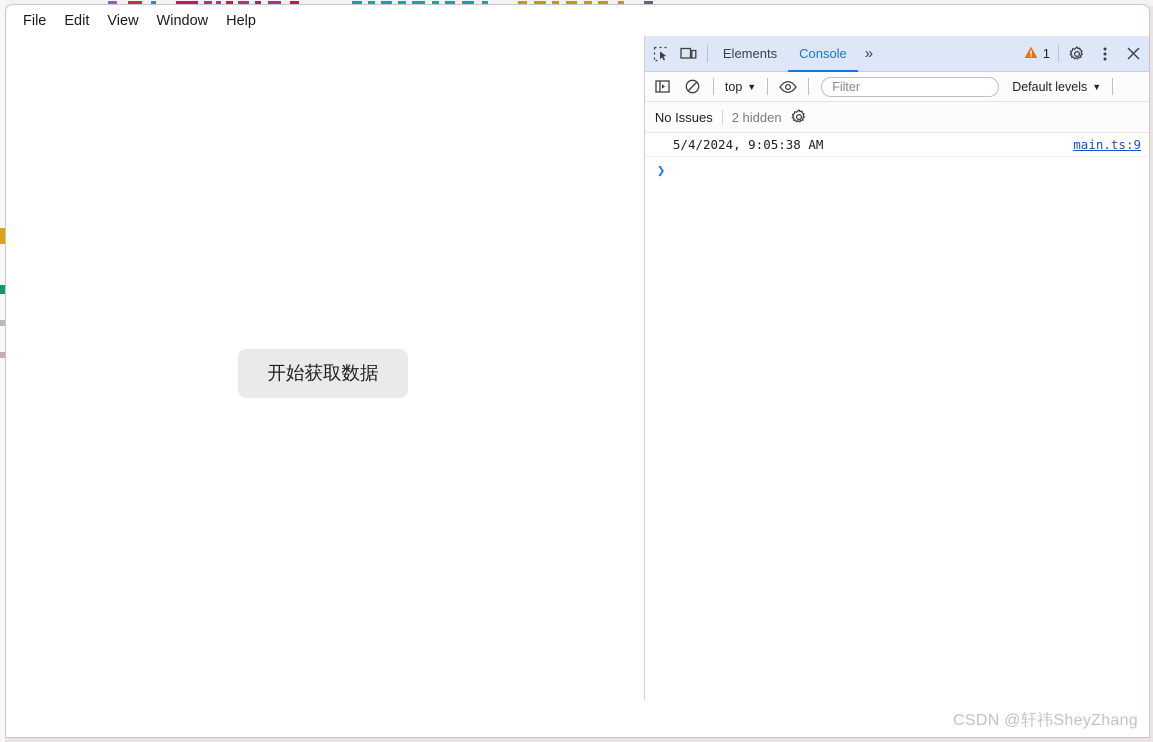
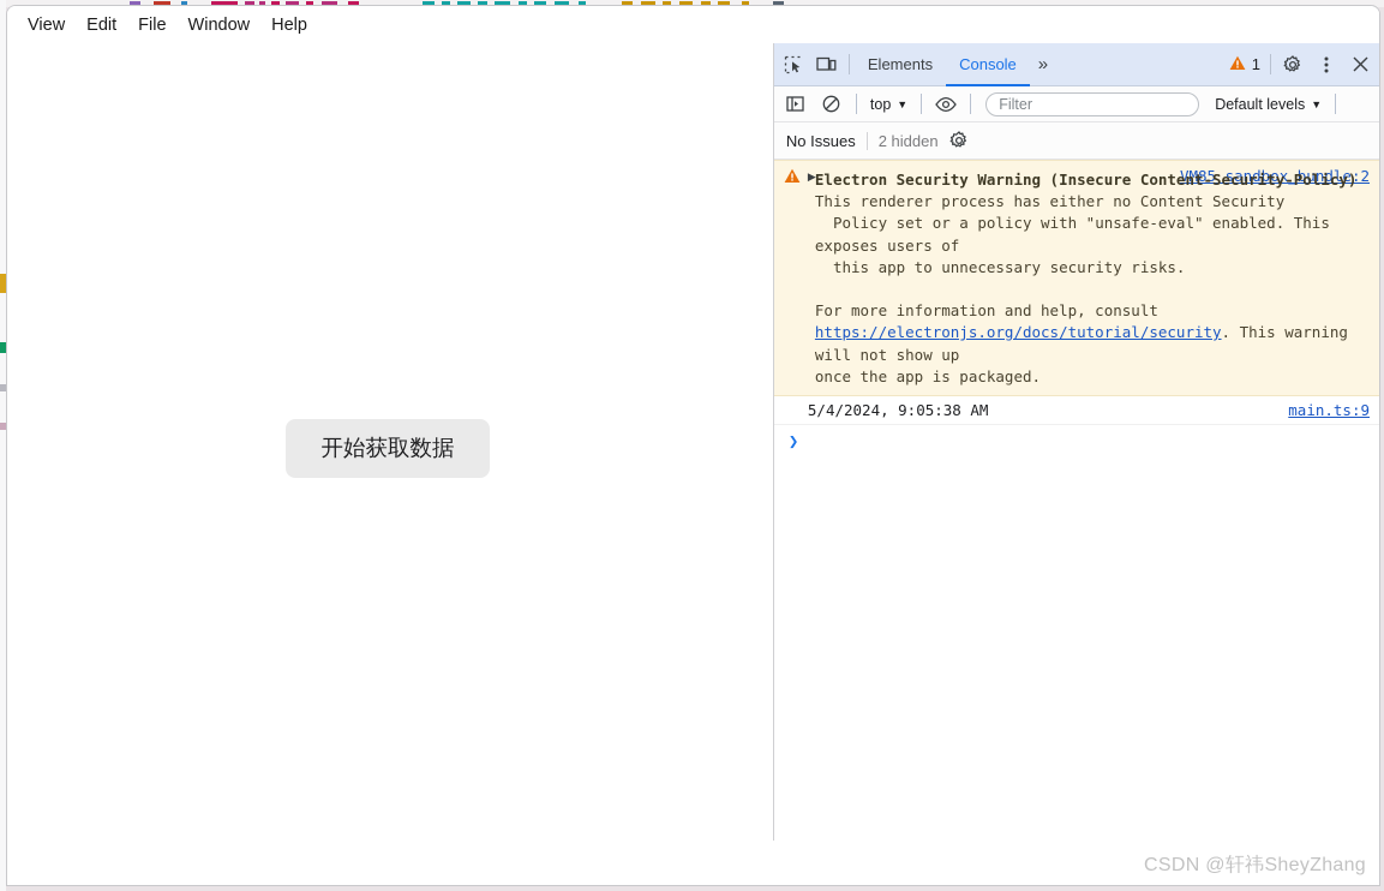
- File
+ View
  Edit
- View
+ File
  Window
  Help
  开始获取数据
  Elements
  Console
  »
  1
  top
  ▼
  Filter
  Default levels
  ▼
  No Issues
  2 hidden
+ ▶
+ VM85 sandbox_bundle:2
+ Electron Security Warning (Insecure Content-Security-Policy) This renderer process has either no Content Security Policy set or a policy with "unsafe-eval" enabled. This exposes users of this app to unnecessary security risks. For more information and help, consult https://electronjs.org/docs/tutorial/security. This warning will not show up once the app is packaged.
  5/4/2024, 9:05:38 AM
  main.ts:9
  ❯
  CSDN @轩祎SheyZhang
